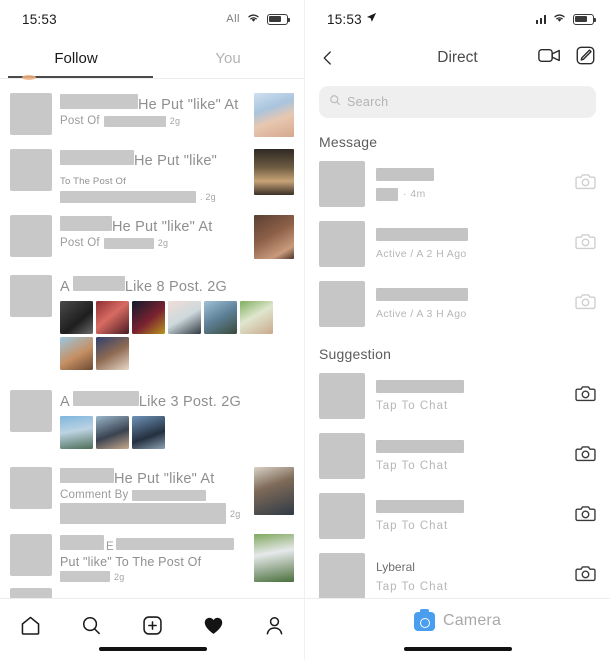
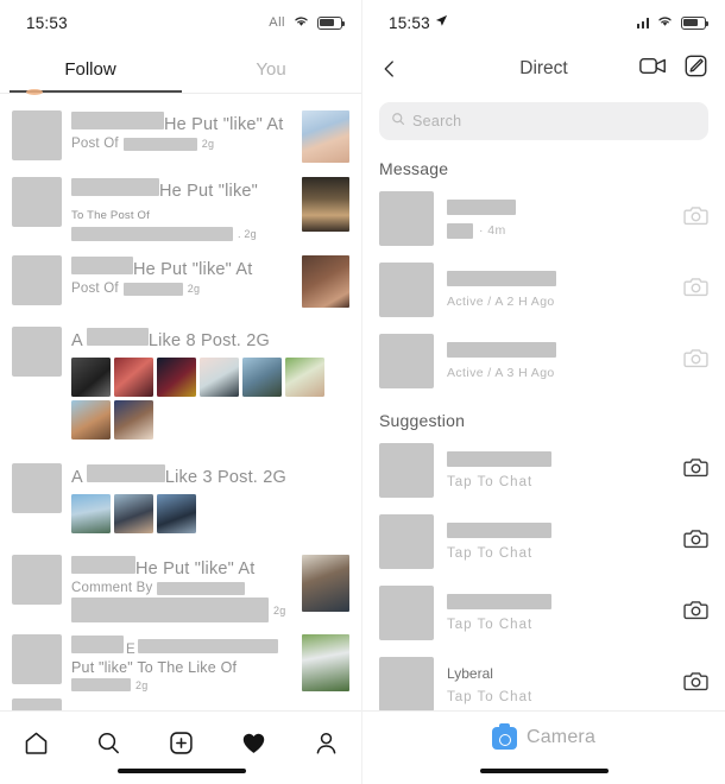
  15:53
  All
  Follow
  You
  He Put "like" At
  Post Of
  2g
  He Put "like"
  To The Post Of
  . 2g
  He Put "like" At
  Post Of
  2g
  A
  Like 8 Post. 2G
  A
  Like 3 Post. 2G
  He Put "like" At
  Comment By
  2g
  E
- Put "like" To The Post Of
+ Put "like" To The Like Of
  2g
  15:53
  Direct
  Search
  Message
  · 4m
  Active / A 2 H Ago
  Active / A 3 H Ago
  Suggestion
  Tap To Chat
  Tap To Chat
  Tap To Chat
  Lyberal
  Tap To Chat
  Camera
